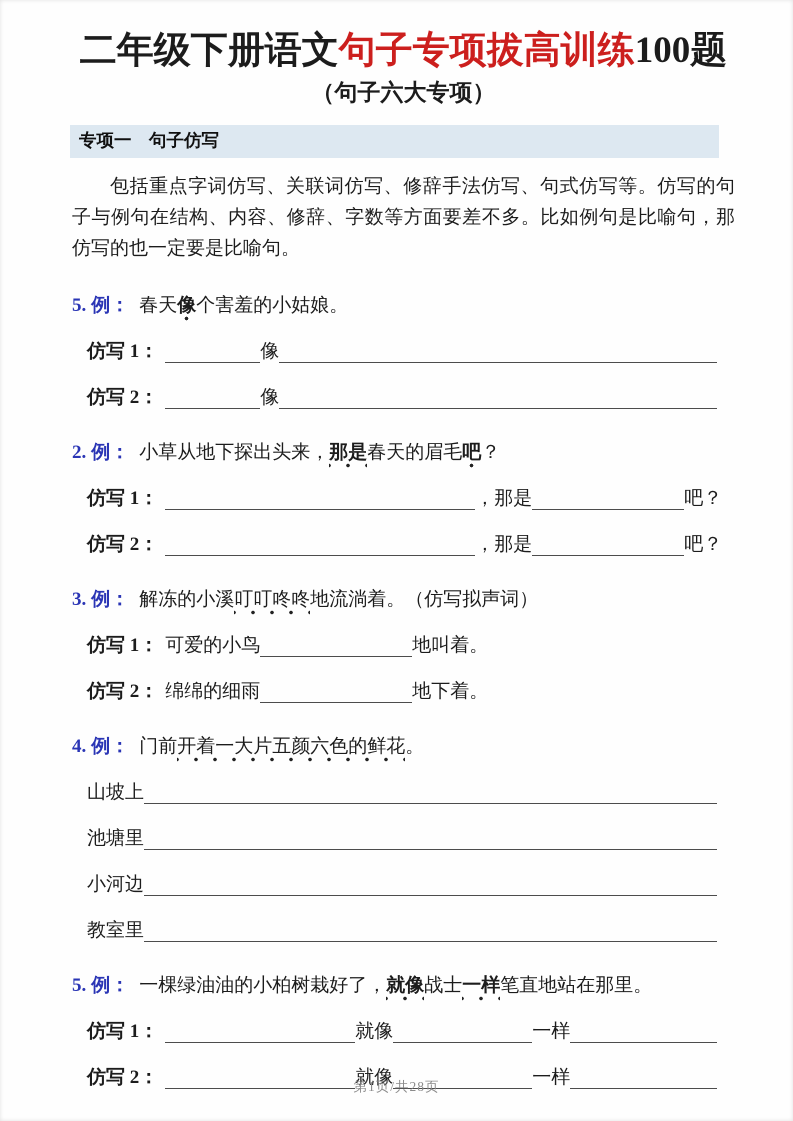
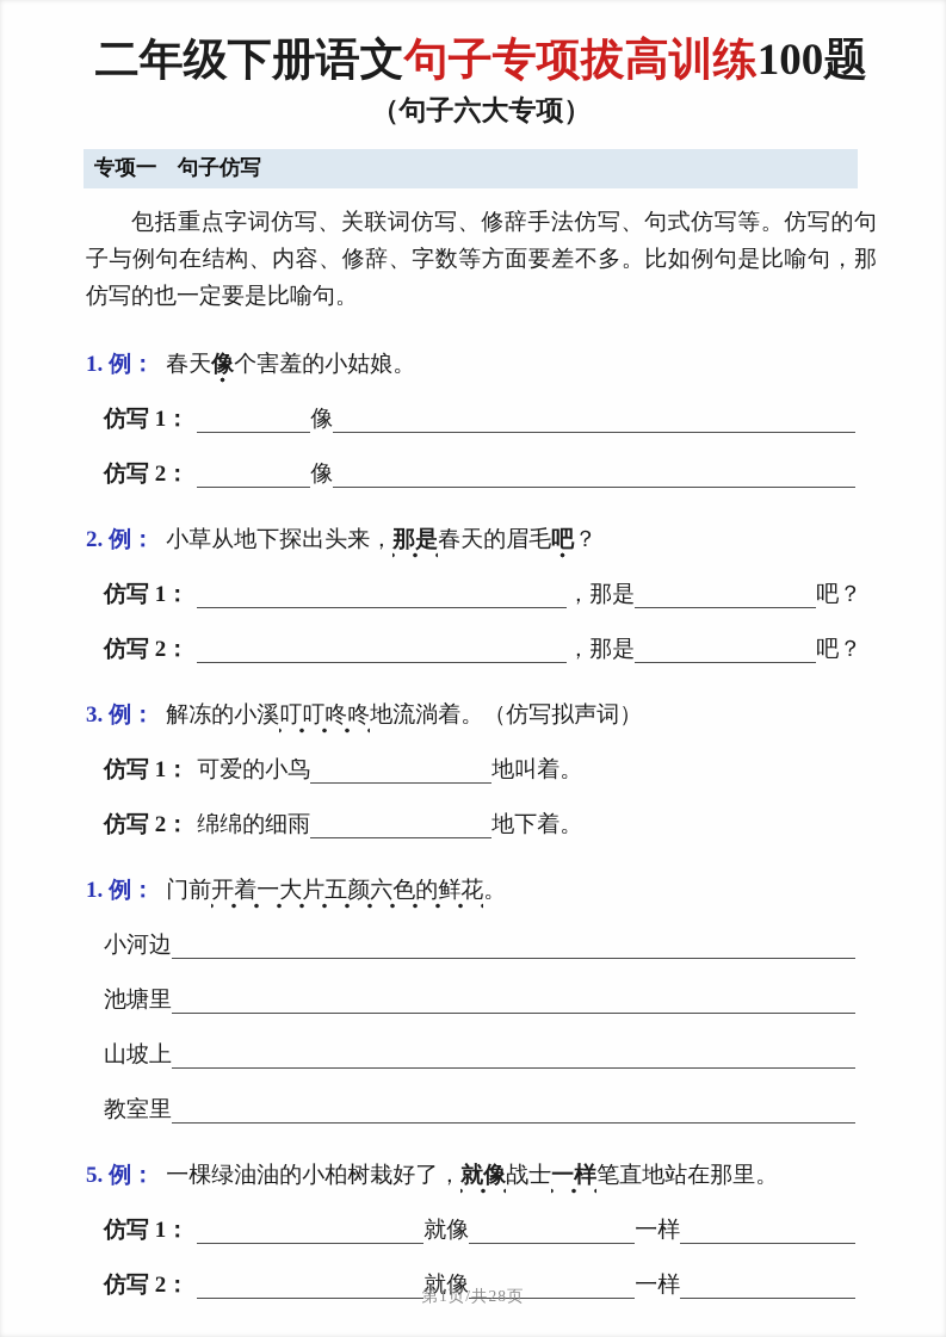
  二年级下册语文句子专项拔高训练100题
  （句子六大专项）
  专项一 句子仿写
  包括重点字词仿写、关联词仿写、修辞手法仿写、句式仿写等。仿写的句子与例句在结构、内容、修辞、字数等方面要差不多。比如例句是比喻句，那仿写的也一定要是比喻句。
- 5. 例： 春天像个害羞的小姑娘。
+ 1. 例： 春天像个害羞的小姑娘。
  仿写 1：
  像
  仿写 2：
  像
  2. 例： 小草从地下探出头来，那是春天的眉毛吧？
  仿写 1：
  ，那是
  吧？
  仿写 2：
  ，那是
  吧？
  3. 例： 解冻的小溪叮叮咚咚地流淌着。（仿写拟声词）
  仿写 1：
  可爱的小鸟
  地叫着。
  仿写 2：
  绵绵的细雨
  地下着。
- 4. 例： 门前开着一大片五颜六色的鲜花。
+ 1. 例： 门前开着一大片五颜六色的鲜花。
- 山坡上
+ 小河边
  池塘里
- 小河边
+ 山坡上
  教室里
  5. 例： 一棵绿油油的小柏树栽好了，就像战士一样笔直地站在那里。
  仿写 1：
  就像
  一样
  仿写 2：
  就像
  一样
  第1页/共28页
